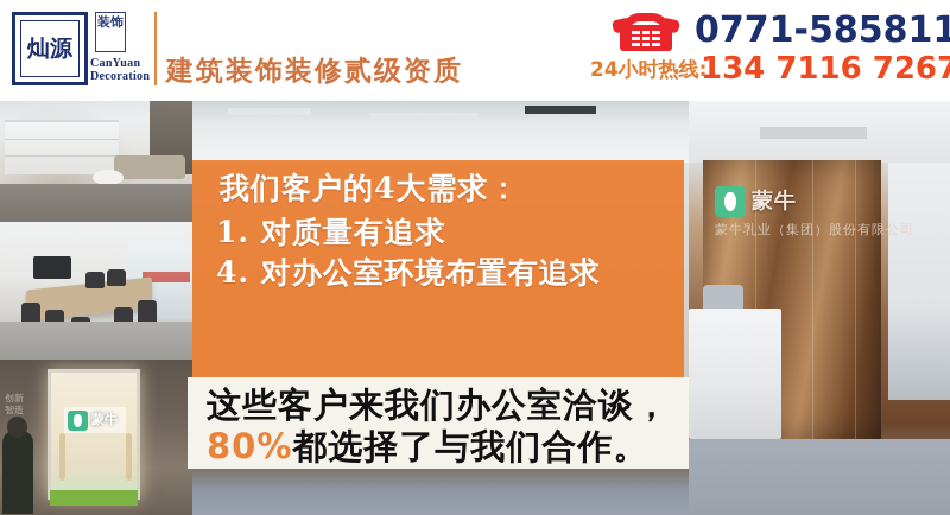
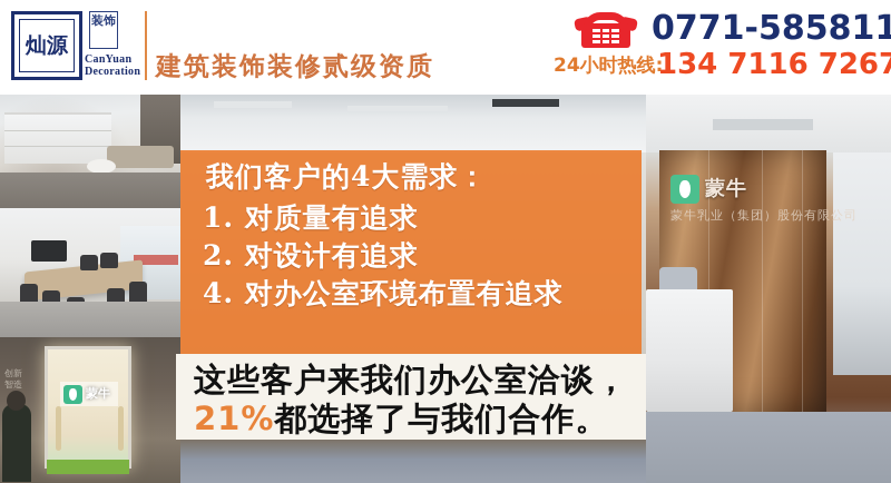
  灿源
  装饰
  CanYuan
  Decoration
  建筑装饰装修贰级资质
  0771-585811
  24小时热线:
  134 7116 7267
  创新
  智造
  蒙牛
  蒙牛
  蒙牛乳业（集团）股份有限公司
  我们客户的4大需求：
  1. 对质量有追求
+ 2. 对设计有追求
  4. 对办公室环境布置有追求
  这些客户来我们办公室洽谈，
- 80%都选择了与我们合作。
+ 21%都选择了与我们合作。
